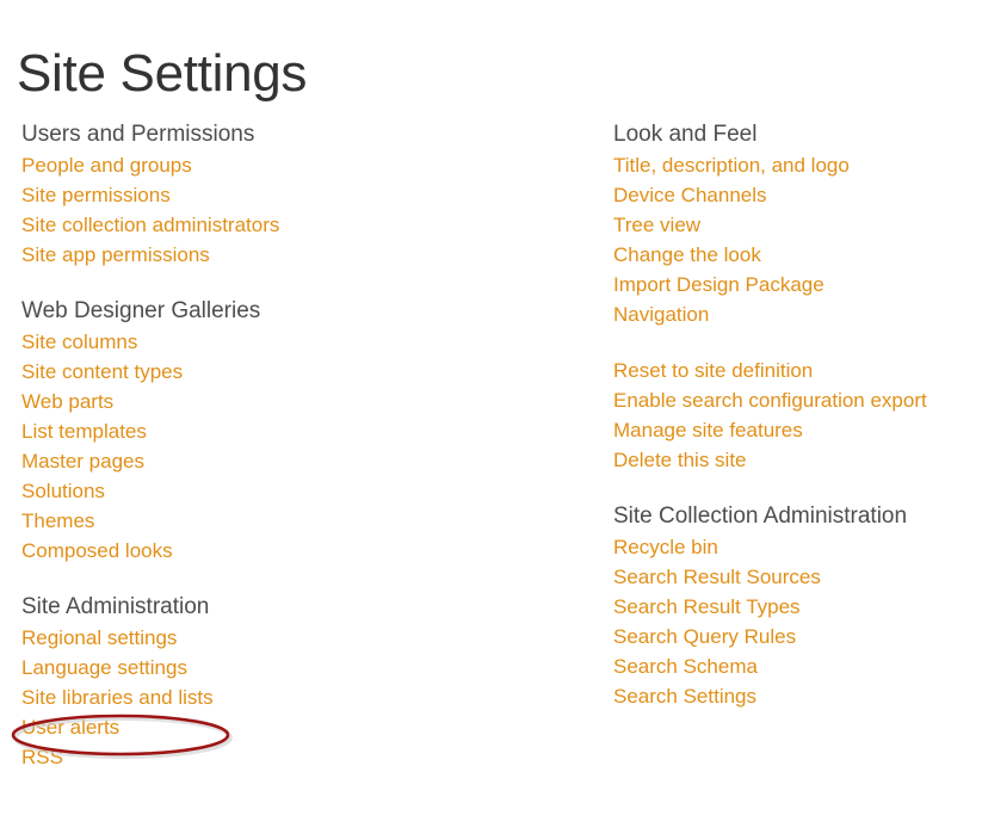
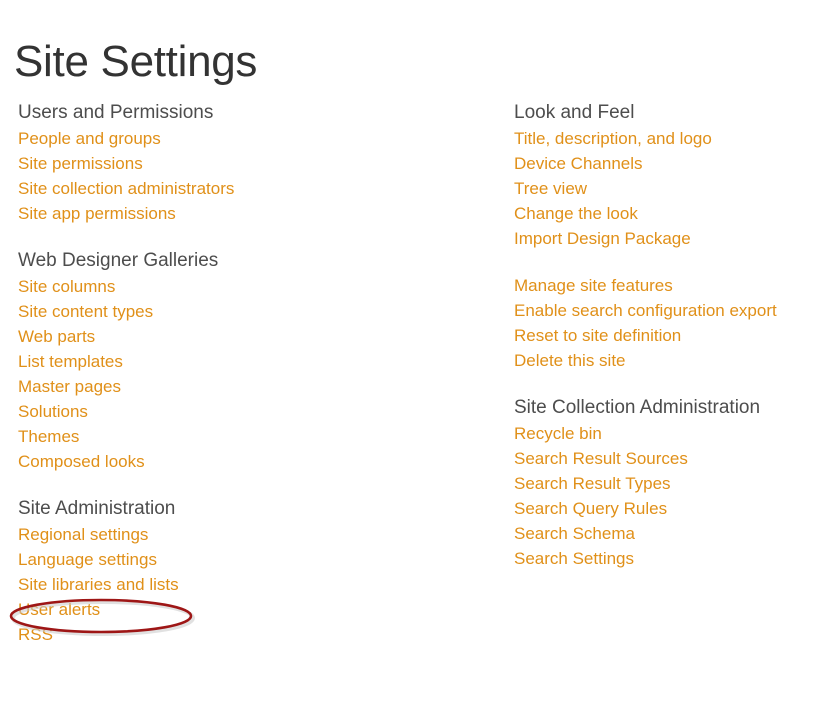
  Site Settings
  Users and Permissions
  People and groups
  Site permissions
  Site collection administrators
  Site app permissions
  Web Designer Galleries
  Site columns
  Site content types
  Web parts
  List templates
  Master pages
  Solutions
  Themes
  Composed looks
  Site Administration
  Regional settings
  Language settings
  Site libraries and lists
  User alerts
  RSS
  Look and Feel
  Title, description, and logo
  Device Channels
  Tree view
  Change the look
  Import Design Package
- Navigation
- Reset to site definition
+ Manage site features
  Enable search configuration export
- Manage site features
+ Reset to site definition
  Delete this site
  Site Collection Administration
  Recycle bin
  Search Result Sources
  Search Result Types
  Search Query Rules
  Search Schema
  Search Settings
